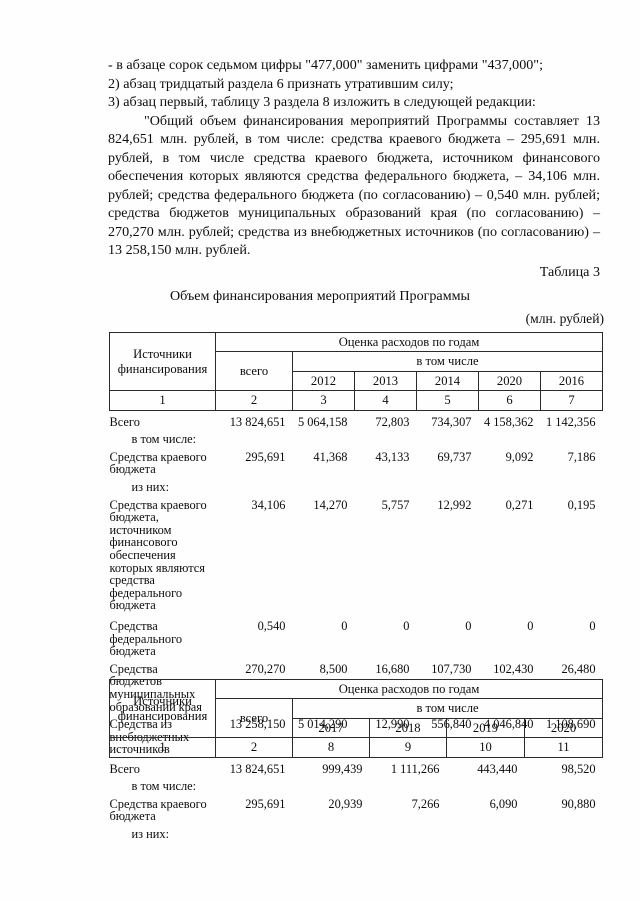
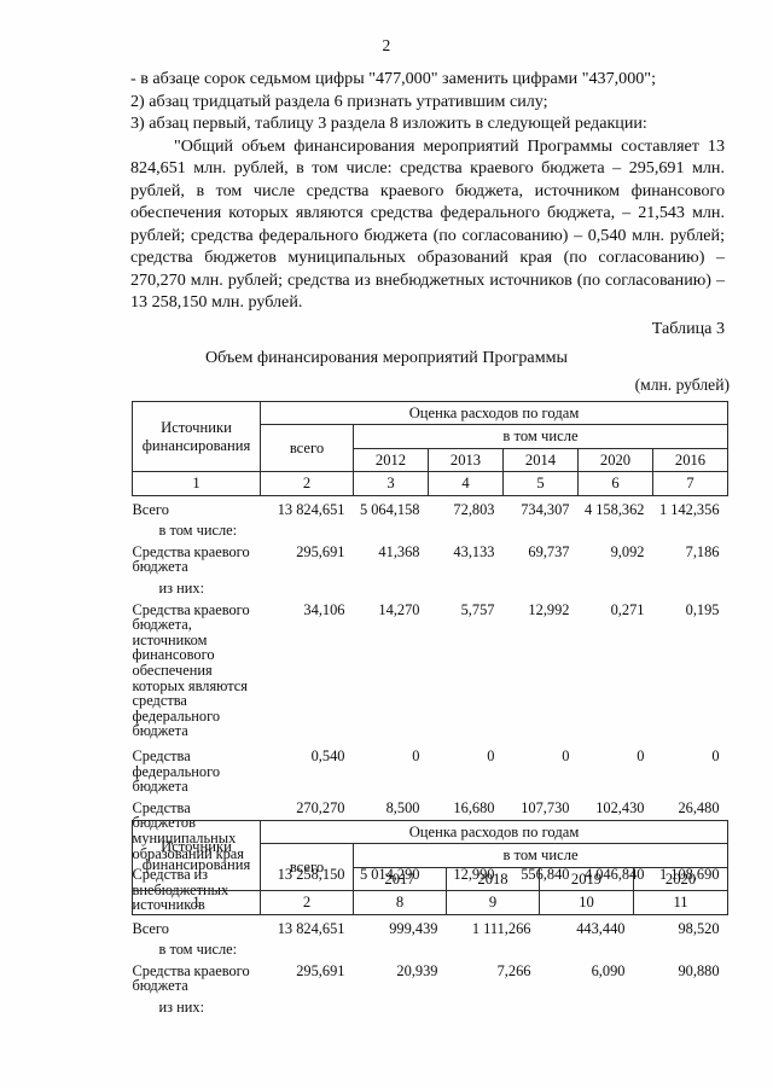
+ 2
  - в абзаце сорок седьмом цифры "477,000" заменить цифрами "437,000";
  2) абзац тридцатый раздела 6 признать утратившим силу;
  3) абзац первый, таблицу 3 раздела 8 изложить в следующей редакции:
- "Общий объем финансирования мероприятий Программы составляет 13 824,651 млн. рублей, в том числе: средства краевого бюджета – 295,691 млн. рублей, в том числе средства краевого бюджета, источником финансового обеспечения которых являются средства федерального бюджета, – 34,106 млн. рублей; средства федерального бюджета (по согласованию) – 0,540 млн. рублей; средства бюджетов муниципальных образований края (по согласованию) – 270,270 млн. рублей; средства из внебюджетных источников (по согласованию) – 13 258,150 млн. рублей.
+ "Общий объем финансирования мероприятий Программы составляет 13 824,651 млн. рублей, в том числе: средства краевого бюджета – 295,691 млн. рублей, в том числе средства краевого бюджета, источником финансового обеспечения которых являются средства федерального бюджета, – 21,543 млн. рублей; средства федерального бюджета (по согласованию) – 0,540 млн. рублей; средства бюджетов муниципальных образований края (по согласованию) – 270,270 млн. рублей; средства из внебюджетных источников (по согласованию) – 13 258,150 млн. рублей.
  Таблица 3
  Объем финансирования мероприятий Программы
  (млн. рублей)
  Источники финансирования	Оценка расходов по годам
  всего	в том числе
  2012	2013	2014	2020	2016
  1	2	3	4	5	6	7
  Всего	13 824,651	5 064,158	72,803	734,307	4 158,362	1 142,356
  в том числе:
  Средства краевого бюджета	295,691	41,368	43,133	69,737	9,092	7,186
  из них:
  Средства краевого бюджета, источником финансового обеспечения которых являются средства федерального бюджета	34,106	14,270	5,757	12,992	0,271	0,195
  Средства федерального бюджета	0,540	0	0	0	0	0
  Средства бюджетов муниципальных образований края	270,270	8,500	16,680	107,730	102,430	26,480
  Средства из внебюджетных источников	13 258,150	5 014,290	12,990	556,840	4 046,840	1 108,690
  Источники финансирования	Оценка расходов по годам
  всего	в том числе
  2017	2018	2019	2020
  1	2	8	9	10	11
  Всего	13 824,651	999,439	1 111,266	443,440	98,520
  в том числе:
  Средства краевого бюджета	295,691	20,939	7,266	6,090	90,880
  из них:
